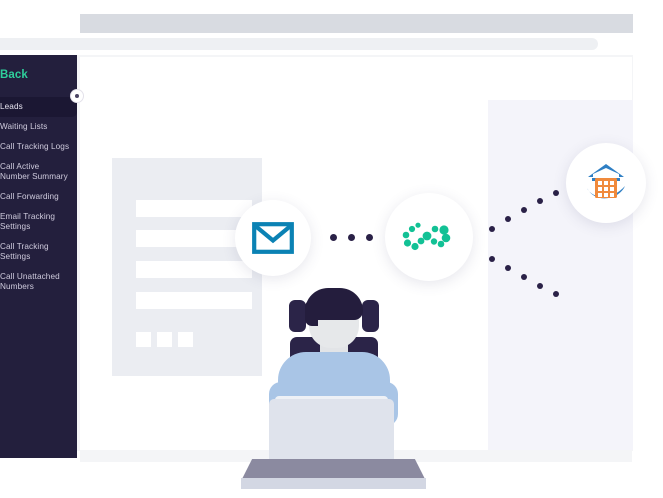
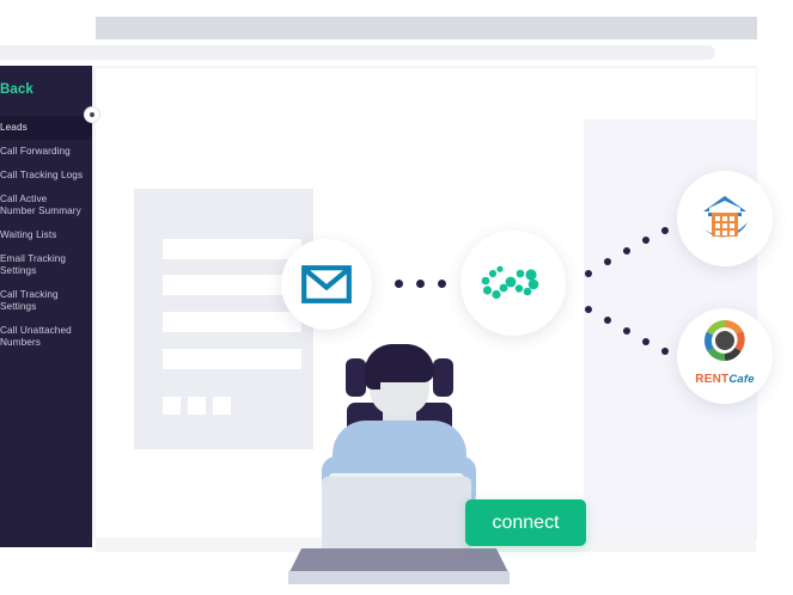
  Back
  Leads
- Waiting Lists
+ Call Forwarding
  Call Tracking Logs
  Call Active Number Summary
- Call Forwarding
+ Waiting Lists
  Email Tracking Settings
  Call Tracking Settings
  Call Unattached Numbers
+ RENTCafe
+ connect
